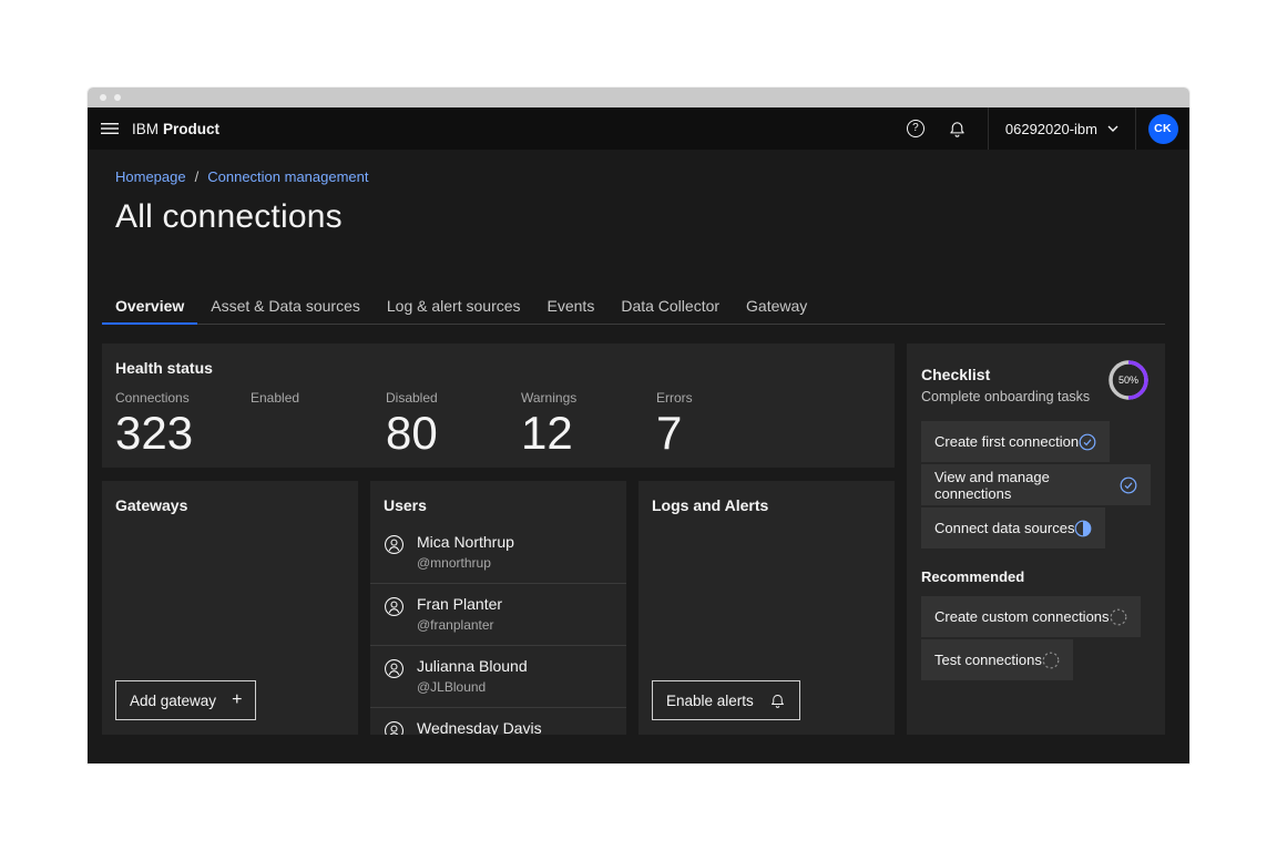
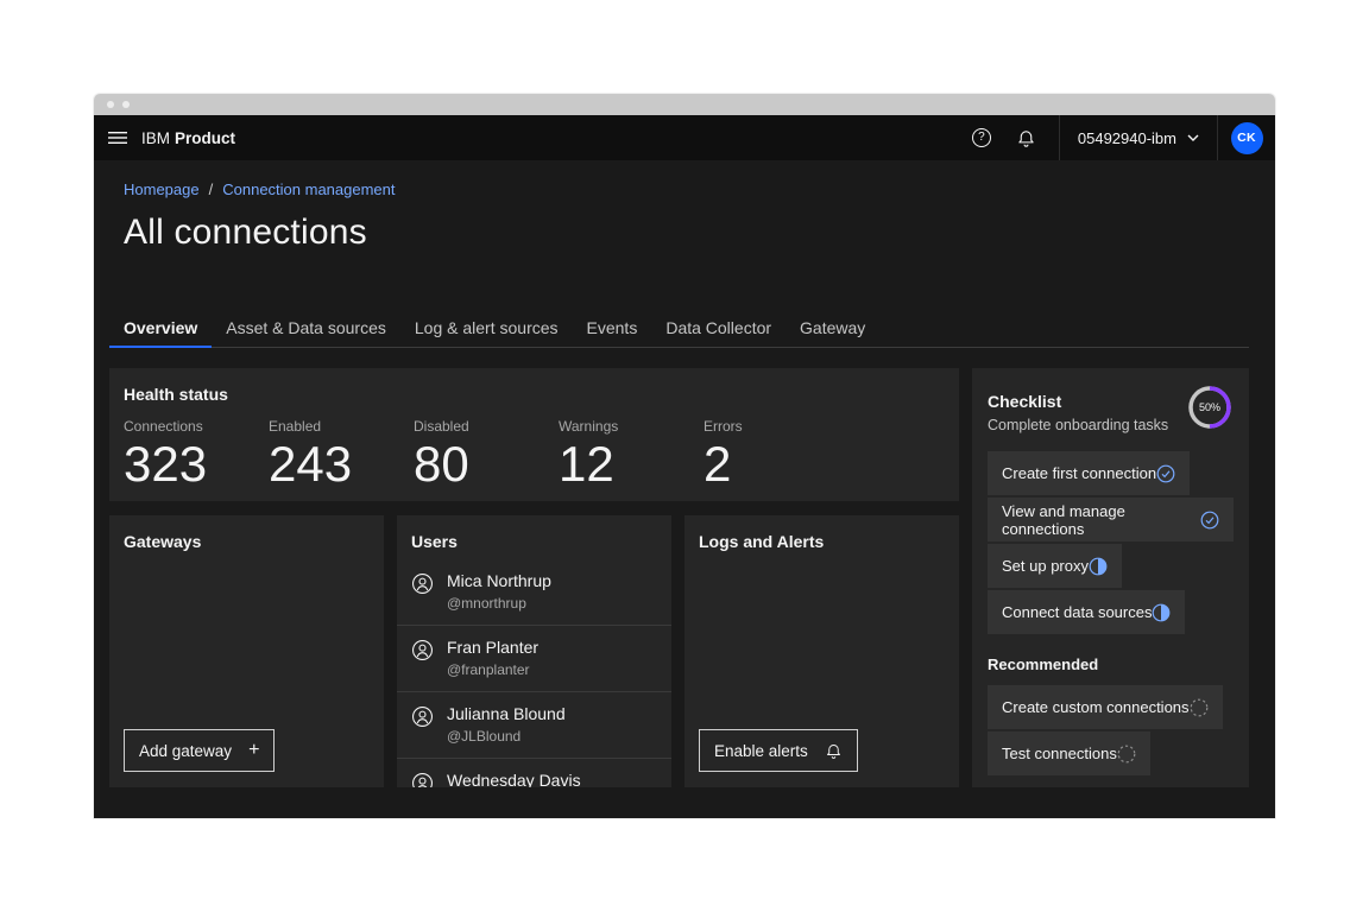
  IBM
  Product
  ?
- 06292020-ibm
+ 05492940-ibm
  CK
  Homepage
  /
  Connection management
  All connections
  Overview
  Asset & Data sources
  Log & alert sources
  Events
  Data Collector
  Gateway
  Health status
  Connections
  323
  Enabled
+ 243
  Disabled
  80
  Warnings
  12
  Errors
- 7
+ 2
  Gateways
  Add gateway
  +
  Users
  Mica Northrup
  @mnorthrup
  Fran Planter
  @franplanter
  Julianna Blound
  @JLBlound
  Wednesday Davis
  Logs and Alerts
  Enable alerts
  Checklist
  Complete onboarding tasks
  50%
  Create first connection
  View and manage connections
+ Set up proxy
  Connect data sources
  Recommended
  Create custom connections
  Test connections
